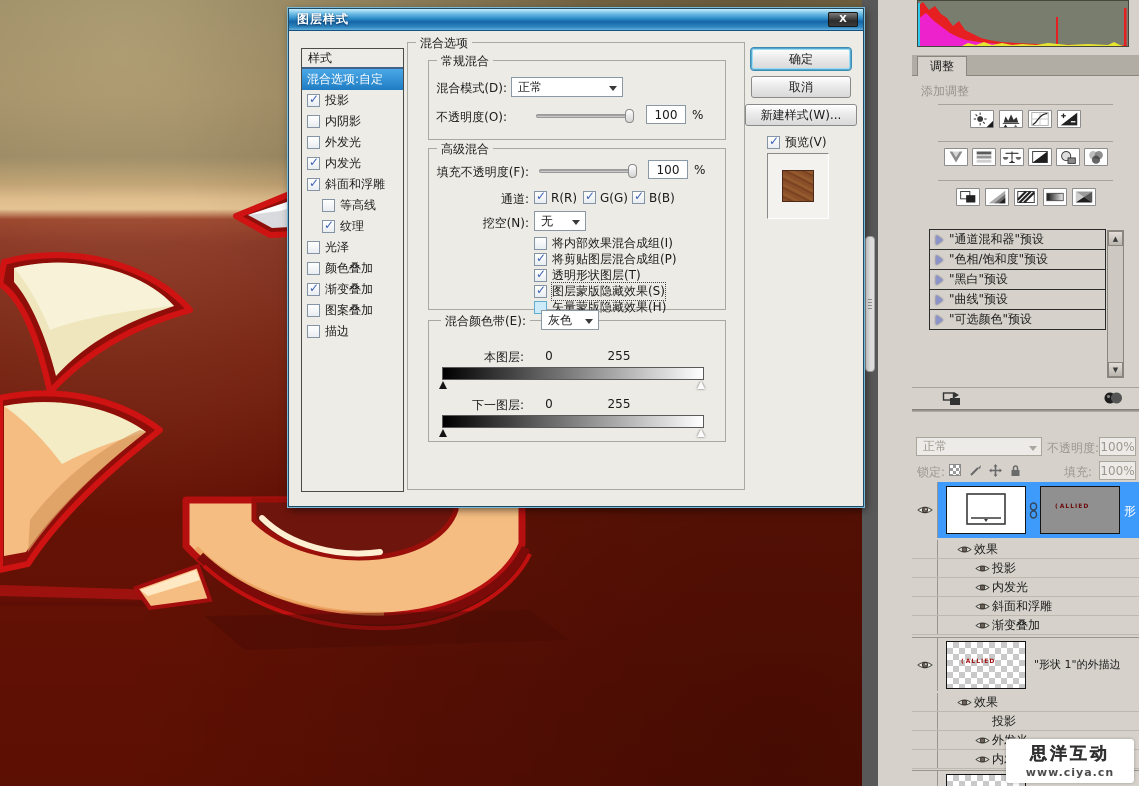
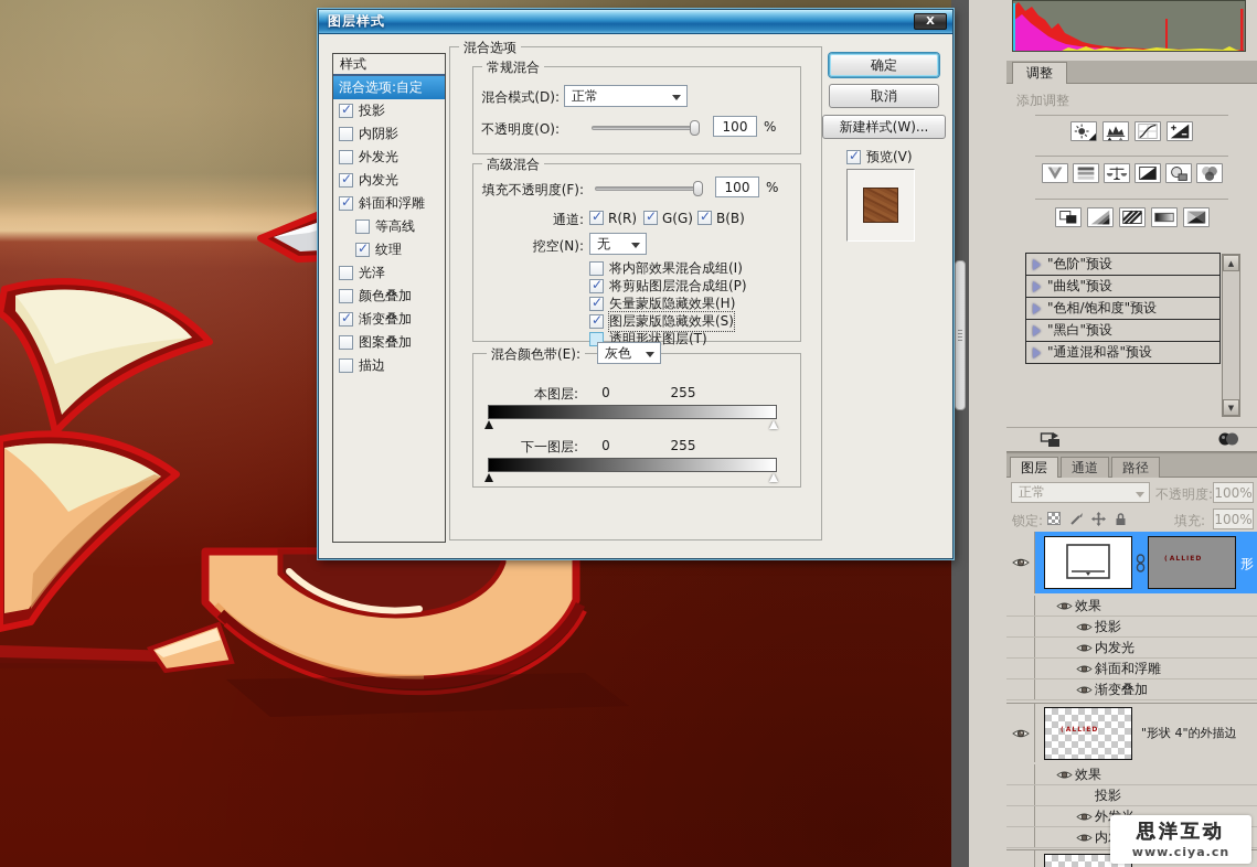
  图层样式
  X
  样式
  混合选项:自定
  投影
  内阴影
  外发光
  内发光
  斜面和浮雕
  等高线
  纹理
  光泽
  颜色叠加
  渐变叠加
  图案叠加
  描边
  混合选项
  常规混合
  混合模式(D):
  正常
  不透明度(O):
  100
  %
  高级混合
  填充不透明度(F):
  100
  %
  通道:
  R(R)
  G(G)
  B(B)
  挖空(N):
  无
  将内部效果混合成组(I)
  将剪贴图层混合成组(P)
- 透明形状图层(T)
+ 矢量蒙版隐藏效果(H)
  图层蒙版隐藏效果(S)
- 矢量蒙版隐藏效果(H)
+ 透明形状图层(T)
  混合颜色带(E):
  灰色
  本图层:
  0
  255
  下一图层:
  0
  255
  确定
  取消
  新建样式(W)...
  预览(V)
  调整
  添加调整
+ "色阶"预设
- "通道混和器"预设
+ "曲线"预设
  "色相/饱和度"预设
  "黑白"预设
- "曲线"预设
+ "通道混和器"预设
- "可选颜色"预设
  ▲
  ▼
+ 图层
+ 通道
+ 路径
  正常
  不透明度:
  100%
  锁定:
  填充:
  100%
  形
  效果
  投影
  内发光
  斜面和浮雕
  渐变叠加
- "形状 1"的外描边
+ "形状 4"的外描边
  效果
  投影
  思洋互动
  www.ciya.cn
